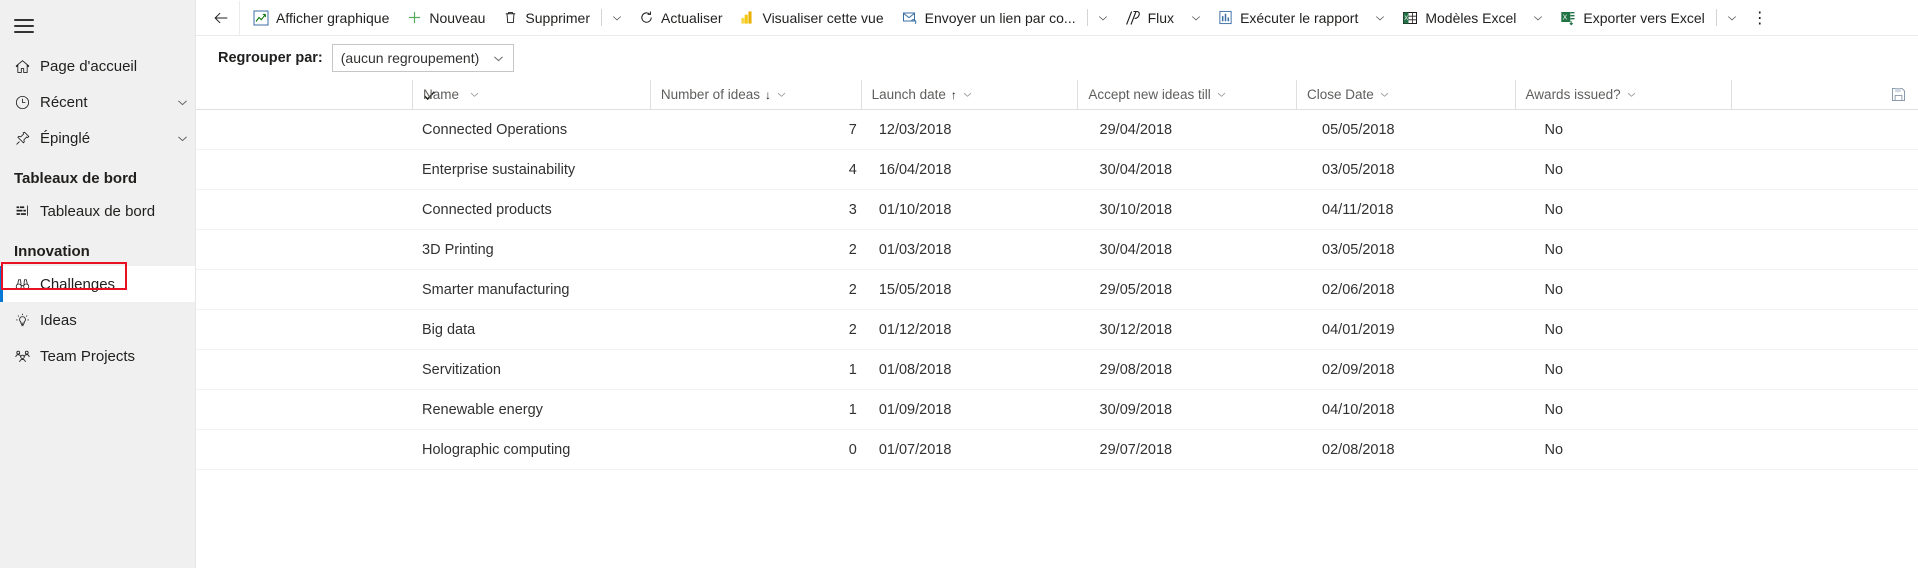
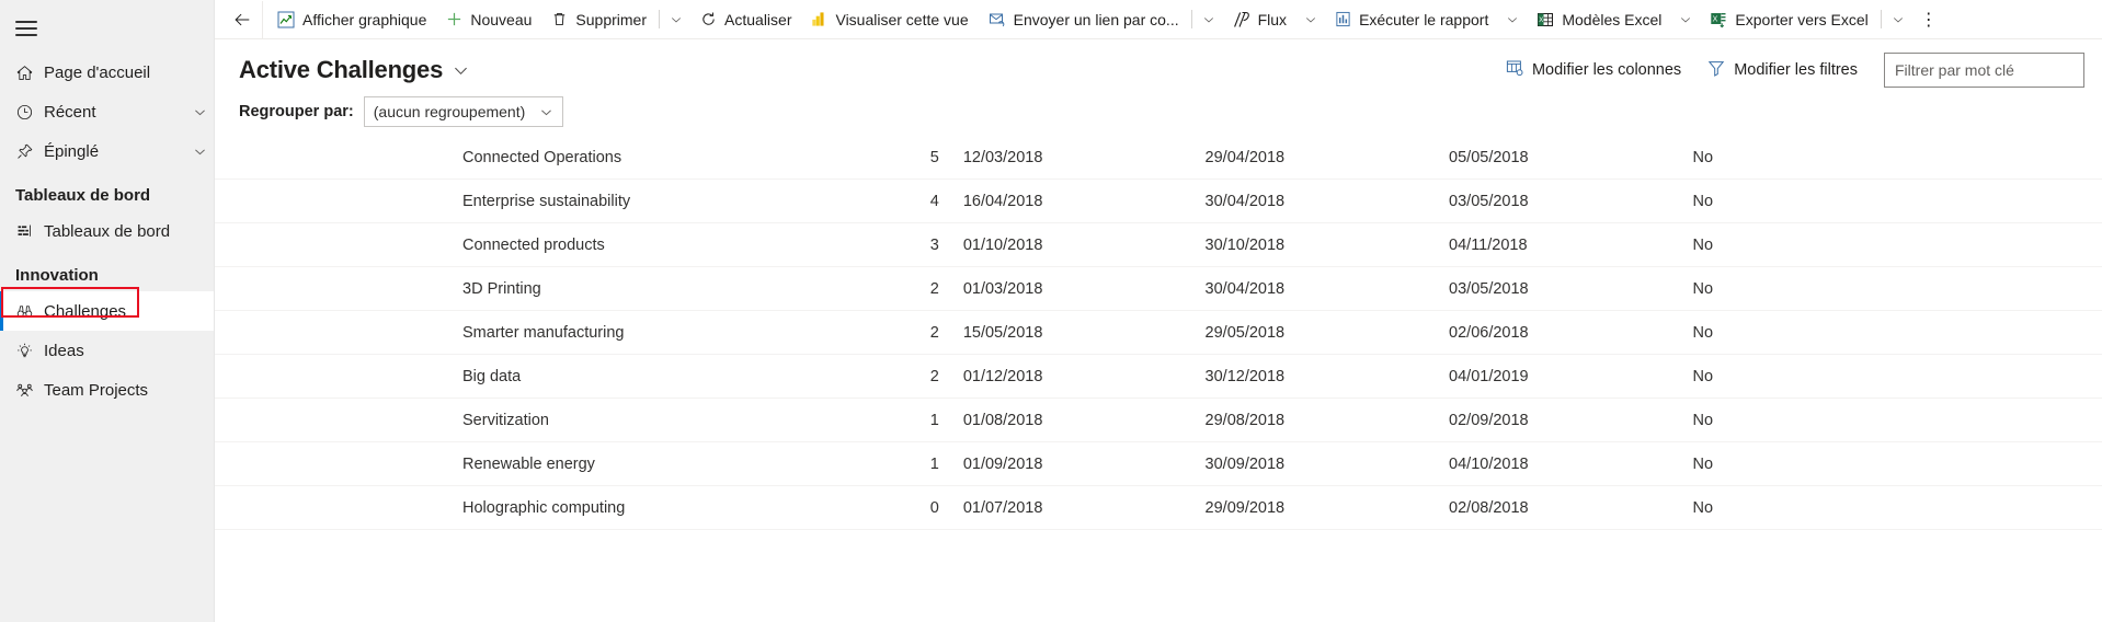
  Page d'accueil
  Récent
  Épinglé
  Tableaux de bord
  Tableaux de bord
  Innovation
  Challenges
  Ideas
  Team Projects
  Afficher graphique
  Nouveau
  Supprimer
  Actualiser
  Visualiser cette vue
  Envoyer un lien par co...
  Flux
  Exécuter le rapport
  Modèles Excel
  Exporter vers Excel
  ⋮
+ Active Challenges
+ Modifier les colonnes
+ Modifier les filtres
+ Filtrer par mot clé
  Regrouper par:
  (aucun regroupement)
- Name
- Number of ideas
- ↓
- Launch date
- ↑
- Accept new ideas till
- Close Date
- Awards issued?
  Connected Operations
- 7
+ 5
  12/03/2018
  29/04/2018
  05/05/2018
  No
  Enterprise sustainability
  4
  16/04/2018
  30/04/2018
  03/05/2018
  No
  Connected products
  3
  01/10/2018
  30/10/2018
  04/11/2018
  No
  3D Printing
  2
  01/03/2018
  30/04/2018
  03/05/2018
  No
  Smarter manufacturing
  2
  15/05/2018
  29/05/2018
  02/06/2018
  No
  Big data
  2
  01/12/2018
  30/12/2018
  04/01/2019
  No
  Servitization
  1
  01/08/2018
  29/08/2018
  02/09/2018
  No
  Renewable energy
  1
  01/09/2018
  30/09/2018
  04/10/2018
  No
  Holographic computing
  0
  01/07/2018
- 29/07/2018
+ 29/09/2018
  02/08/2018
  No
